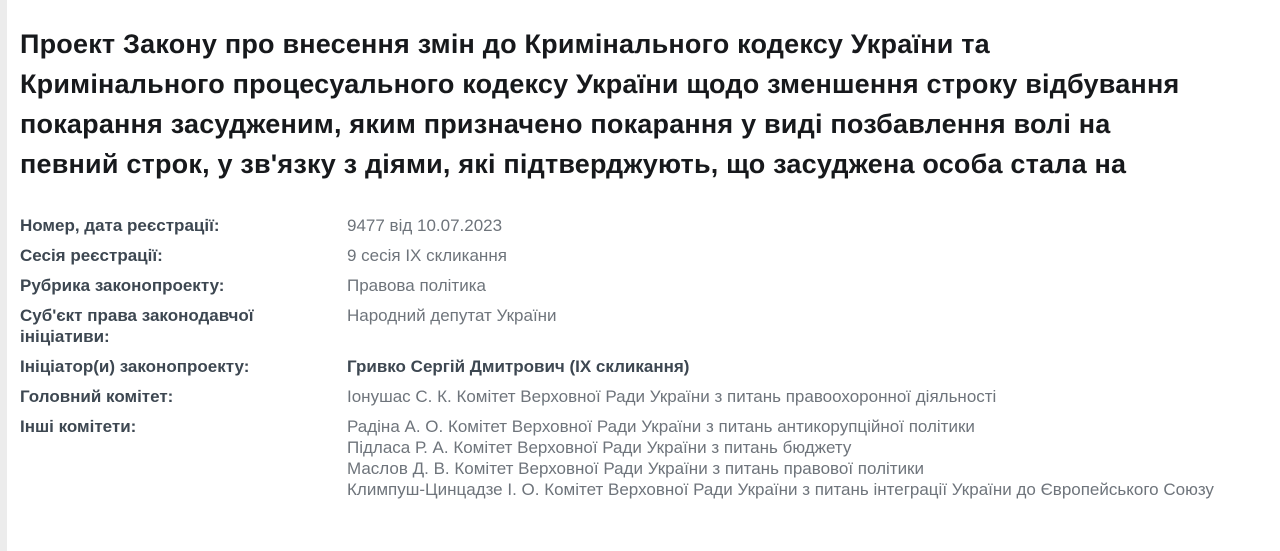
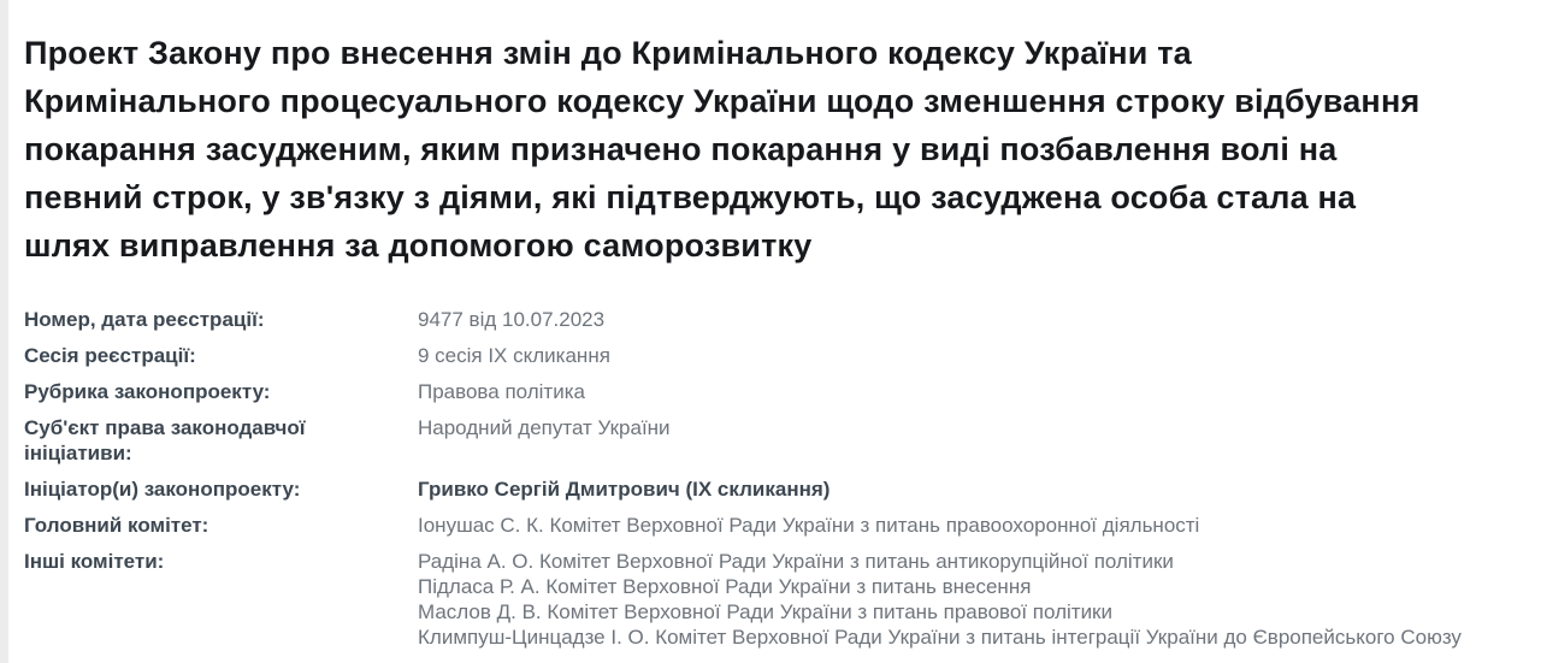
  Проект Закону про внесення змін до Кримінального кодексу України та
  Кримінального процесуального кодексу України щодо зменшення строку відбування
  покарання засудженим, яким призначено покарання у виді позбавлення волі на
  певний строк, у зв'язку з діями, які підтверджують, що засуджена особа стала на
+ шлях виправлення за допомогою саморозвитку
  Номер, дата реєстрації:
  9477 від 10.07.2023
  Сесія реєстрації:
  9 сесія IX скликання
  Рубрика законопроекту:
  Правова політика
  Суб'єкт права законодавчої ініціативи:
  Народний депутат України
  Ініціатор(и) законопроекту:
  Гривко Сергій Дмитрович (IX скликання)
  Головний комітет:
  Іонушас С. К. Комітет Верховної Ради України з питань правоохоронної діяльності
  Інші комітети:
  Радіна А. О. Комітет Верховної Ради України з питань антикорупційної політики
- Підласа Р. А. Комітет Верховної Ради України з питань бюджету
+ Підласа Р. А. Комітет Верховної Ради України з питань внесення
  Маслов Д. В. Комітет Верховної Ради України з питань правової політики
  Климпуш-Цинцадзе І. О. Комітет Верховної Ради України з питань інтеграції України до Європейського Союзу
